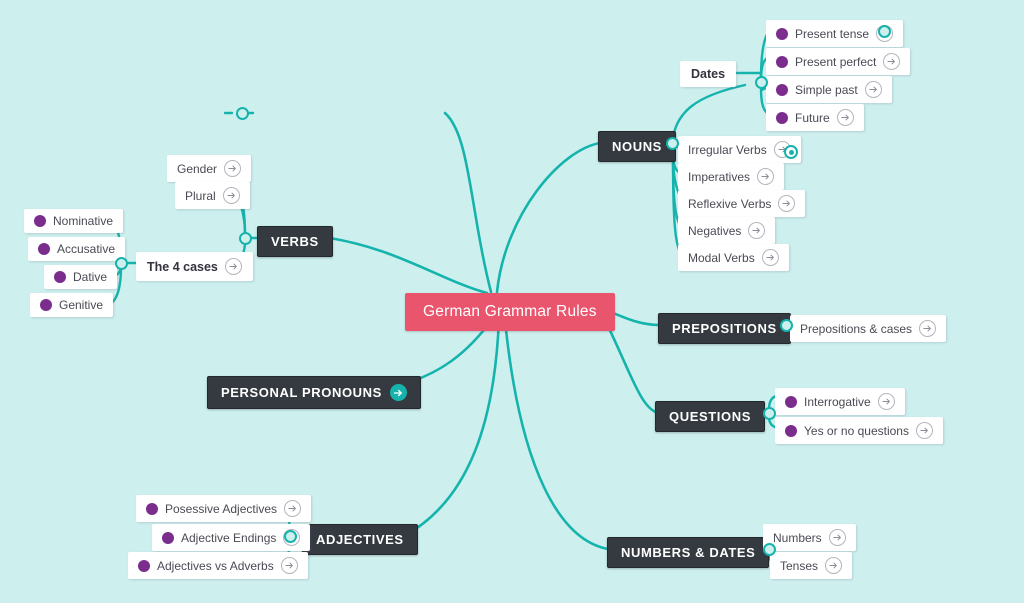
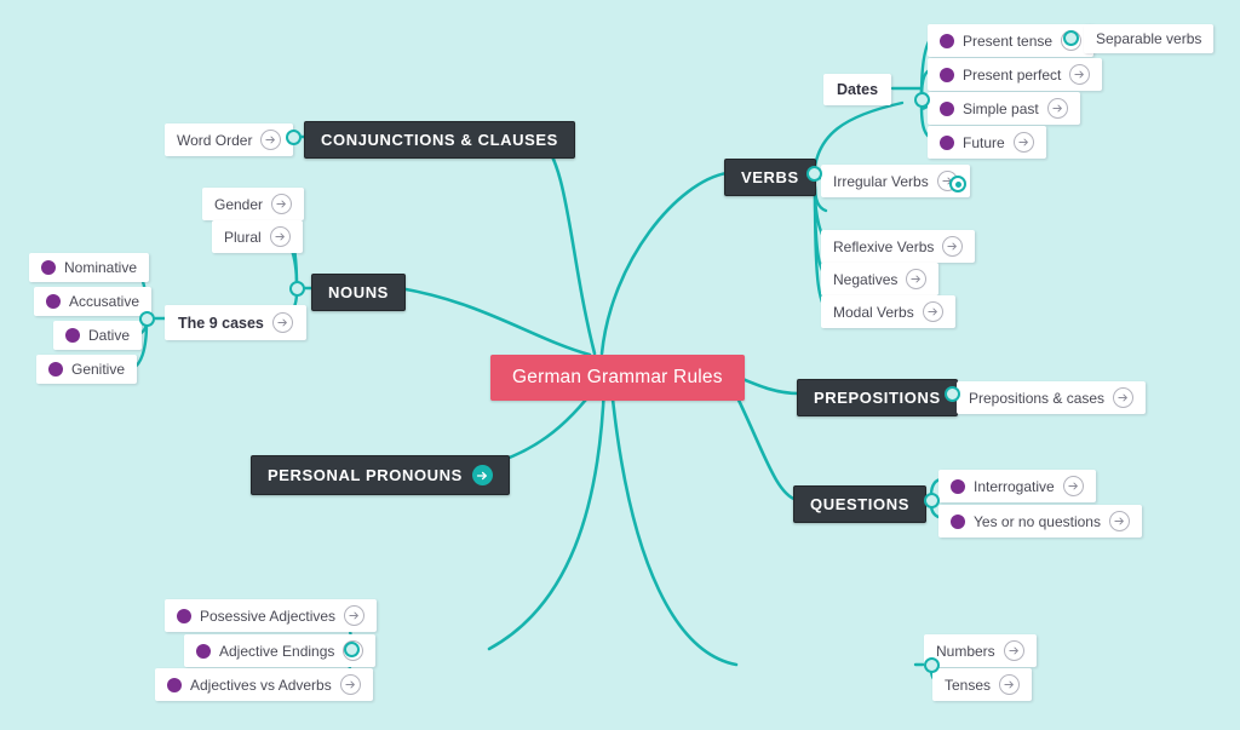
  German Grammar Rules
- NOUNS
+ VERBS
  Dates
  Present tense
  Present perfect
  Simple past
  Future
+ Separable verbs
  Irregular Verbs
- Imperatives
  Reflexive Verbs
  Negatives
  Modal Verbs
+ CONJUNCTIONS & CLAUSES
+ Word Order
- VERBS
+ NOUNS
  Gender
  Plural
- The 4 cases
+ The 9 cases
  Nominative
  Accusative
  Dative
  Genitive
  PERSONAL PRONOUNS
- ADJECTIVES
  Posessive Adjectives
  Adjective Endings
  Adjectives vs Adverbs
  PREPOSITIONS
  Prepositions & cases
  QUESTIONS
  Interrogative
  Yes or no questions
- NUMBERS & DATES
  Numbers
  Tenses
